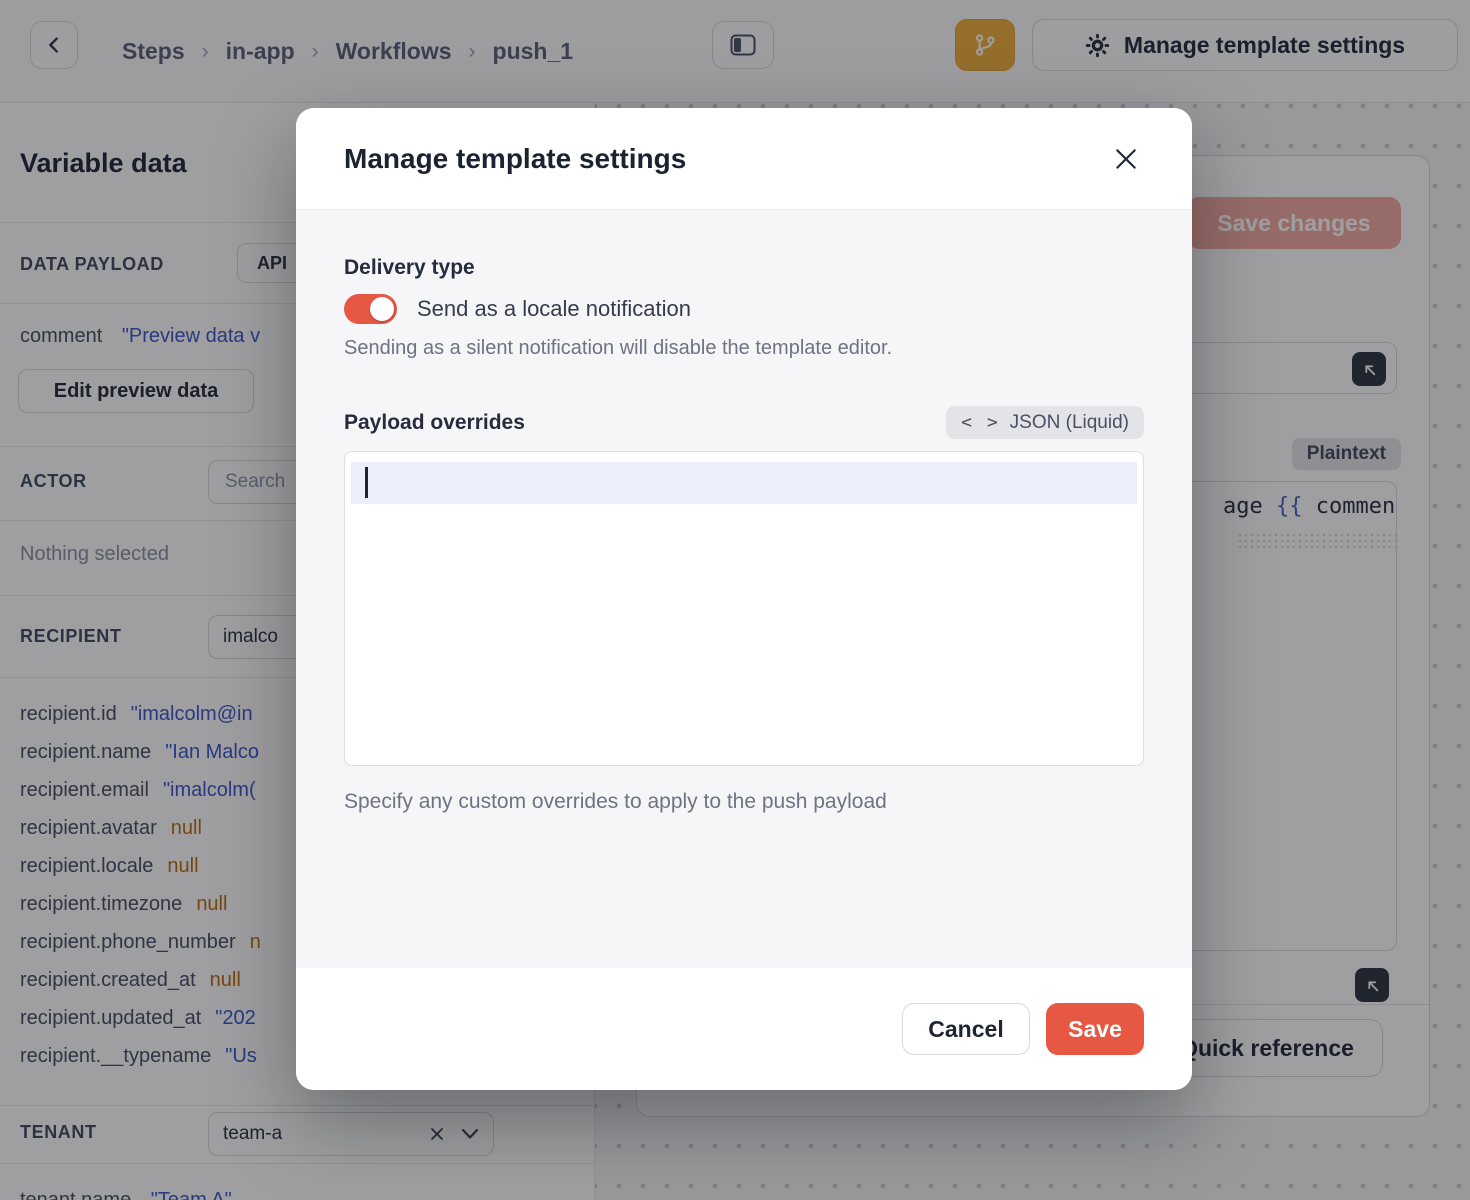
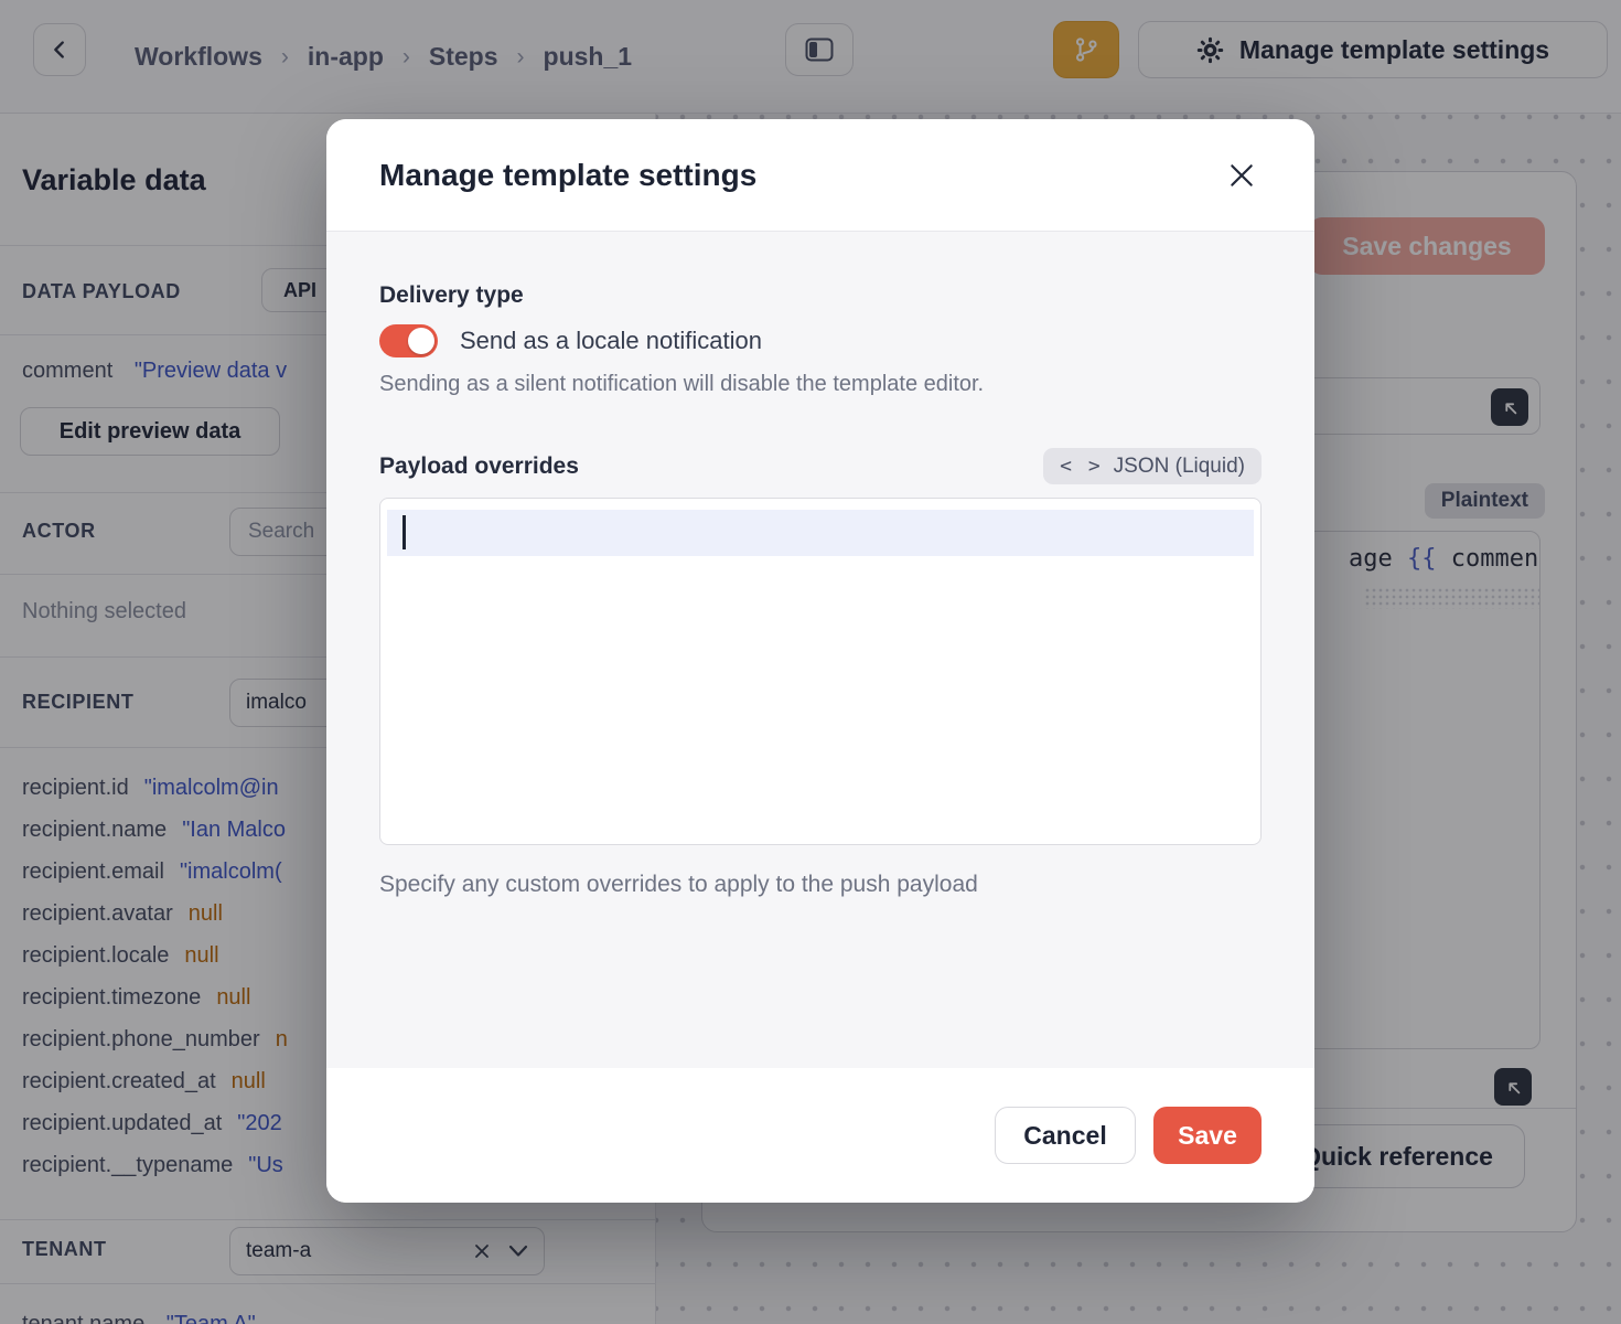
- Steps
+ Workflows
  ›
  in-app
  ›
- Workflows
+ Steps
  ›
  push_1
  Manage template settings
  Variable data
  DATA PAYLOAD
  API
  comment "Preview data v
  Edit preview data
  ACTOR
  Search
  Nothing selected
  RECIPIENT
  imalco
  recipient.id
  "imalcolm@in
  recipient.name
  "Ian Malco
  recipient.email
  "imalcolm(
  recipient.avatar
  null
  recipient.locale
  null
  recipient.timezone
  null
  recipient.phone_number
  n
  recipient.created_at
  null
  recipient.updated_at
  "202
  recipient.__typename
  "Us
  TENANT
  team-a
  Save changes
  Plaintext
  age {{ commen
  uick reference
  Manage template settings
  Delivery type
  Send as a locale notification
  Sending as a silent notification will disable the template editor.
  Payload overrides
  < >
  JSON (Liquid)
  Specify any custom overrides to apply to the push payload
  Cancel
  Save
